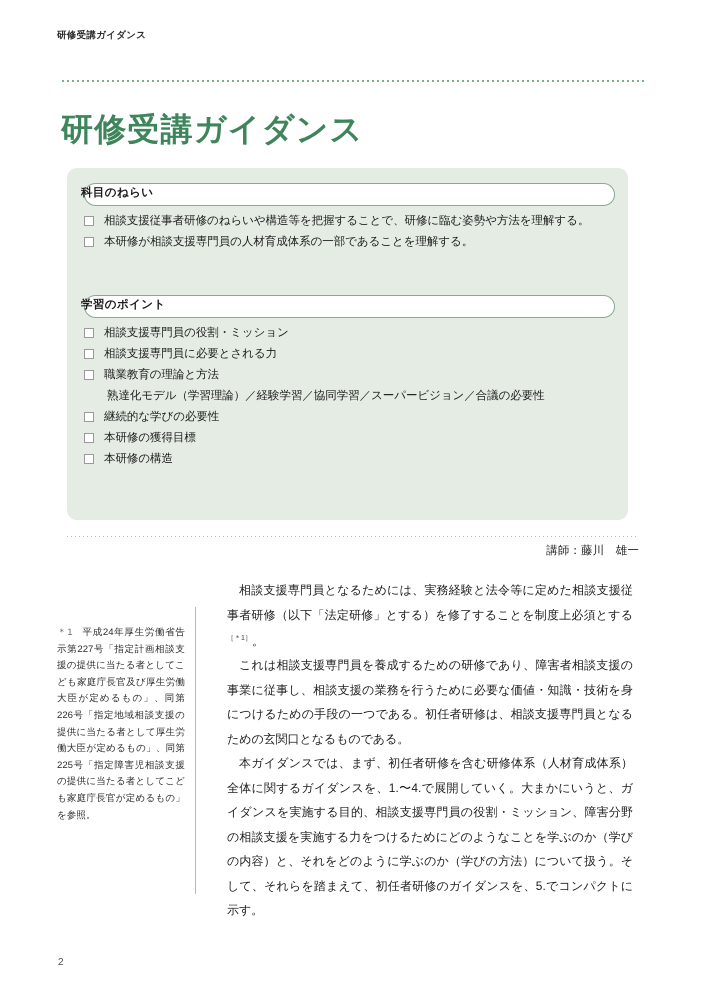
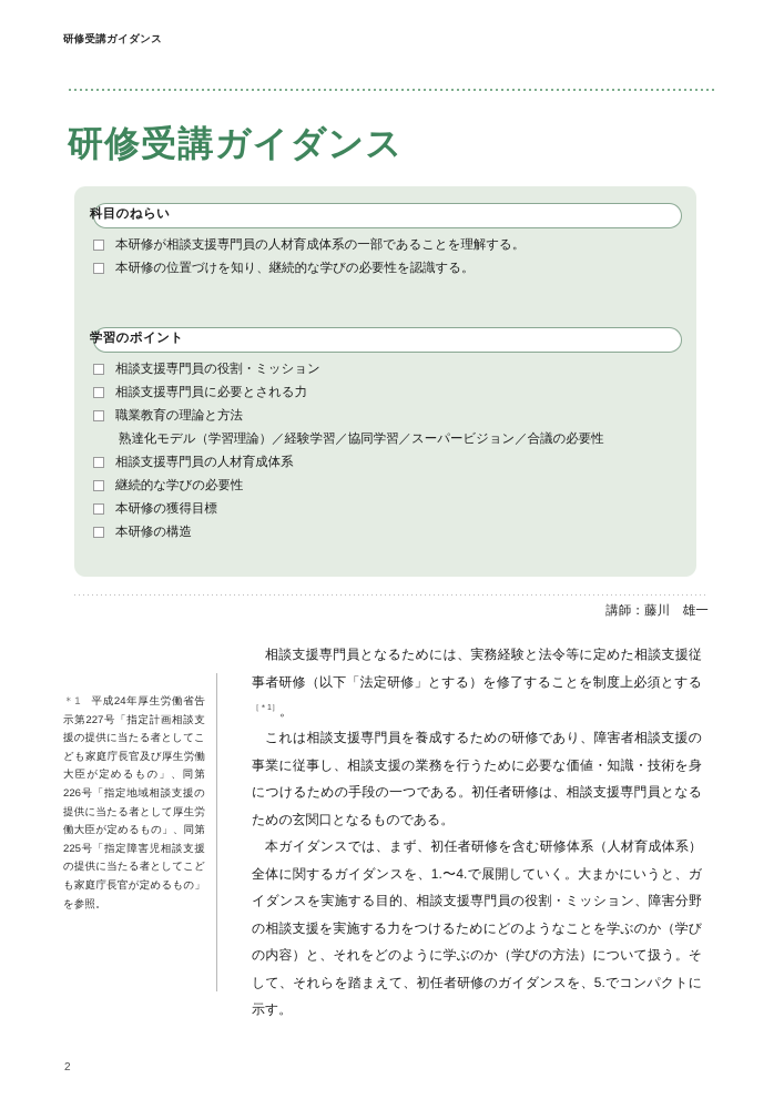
  研修受講ガイダンス
  研修受講ガイダンス
  科目のねらい
- 相談支援従事者研修のねらいや構造等を把握することで、研修に臨む姿勢や方法を理解する。
  本研修が相談支援専門員の人材育成体系の一部であることを理解する。
+ 本研修の位置づけを知り、継続的な学びの必要性を認識する。
  学習のポイント
  相談支援専門員の役割・ミッション
  相談支援専門員に必要とされる力
  職業教育の理論と方法
  熟達化モデル（学習理論）／経験学習／協同学習／スーパービジョン／合議の必要性
+ 相談支援専門員の人材育成体系
  継続的な学びの必要性
  本研修の獲得目標
  本研修の構造
  講師：藤川 雄一
  ＊1 平成24年厚生労働省告示第227号「指定計画相談支援の提供に当たる者としてこども家庭庁長官及び厚生労働大臣が定めるもの」、同第226号「指定地域相談支援の提供に当たる者として厚生労働大臣が定めるもの」、同第225号「指定障害児相談支援の提供に当たる者としてこども家庭庁長官が定めるもの」を参照。
  相談支援専門員となるためには、実務経験と法令等に定めた相談支援従事者研修（以下「法定研修」とする）を修了することを制度上必須とする。
  これは相談支援専門員を養成するための研修であり、障害者相談支援の事業に従事し、相談支援の業務を行うために必要な価値・知識・技術を身につけるための手段の一つである。初任者研修は、相談支援専門員となるための玄関口となるものである。
  本ガイダンスでは、まず、初任者研修を含む研修体系（人材育成体系）全体に関するガイダンスを、1.〜4.で展開していく。大まかにいうと、ガイダンスを実施する目的、相談支援専門員の役割・ミッション、障害分野の相談支援を実施する力をつけるためにどのようなことを学ぶのか（学びの内容）と、それをどのように学ぶのか（学びの方法）について扱う。そして、それらを踏まえて、初任者研修のガイダンスを、5.でコンパクトに示す。
  2
